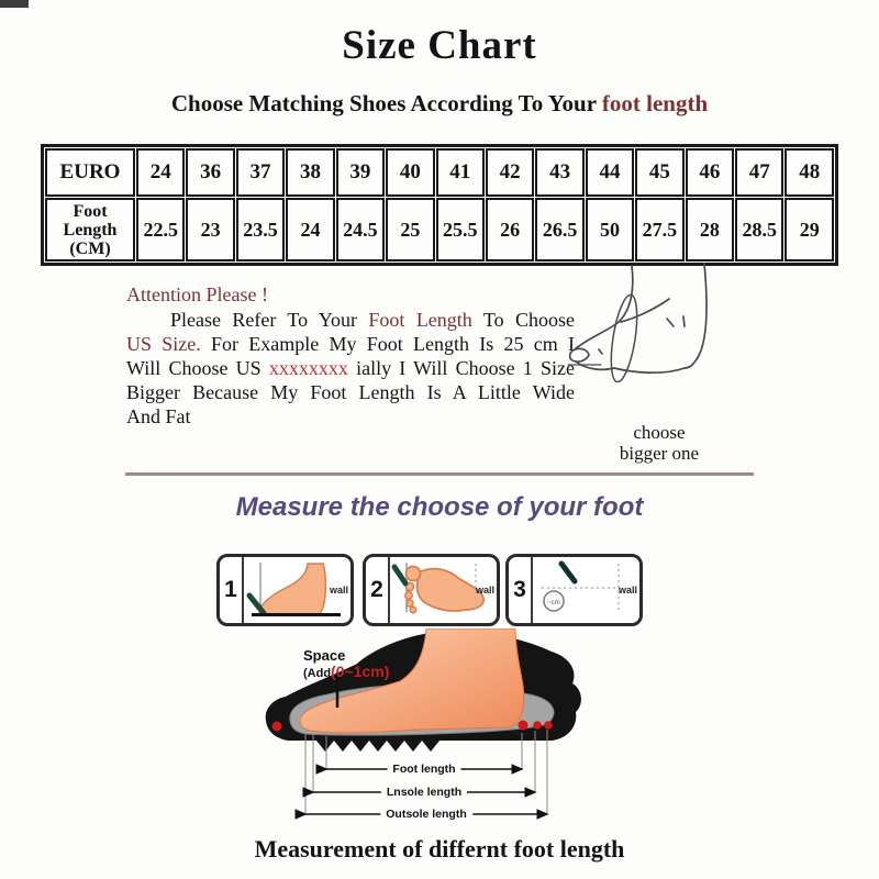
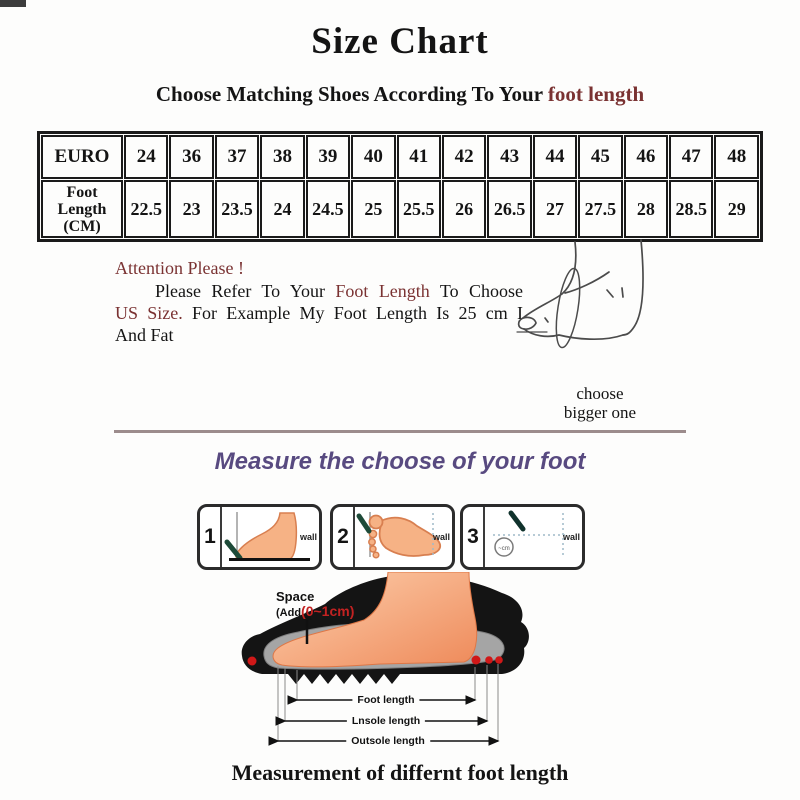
  Size Chart
  Choose Matching Shoes According To Your foot length
  EURO	24	36	37	38	39	40	41	42	43	44	45	46	47	48
- Foot Length (CM)	22.5	23	23.5	24	24.5	25	25.5	26	26.5	50	27.5	28	28.5	29
+ Foot Length (CM)	22.5	23	23.5	24	24.5	25	25.5	26	26.5	27	27.5	28	28.5	29
  Attention Please !
  Please Refer To Your Foot Length To Choose
  US Size. For Example My Foot Length Is 25 cm I
- Will Choose US xxxxxxxx ially I Will Choose 1 Size
- Bigger Because My Foot Length Is A Little Wide
  And Fat
  choose
  bigger one
  Measure the choose of your foot
  1
  wall
  2
  wall
  3
  wall
  Space
  (Add(0~1cm)
  Foot length
  Lnsole length
  Outsole length
  Measurement of differnt foot length
